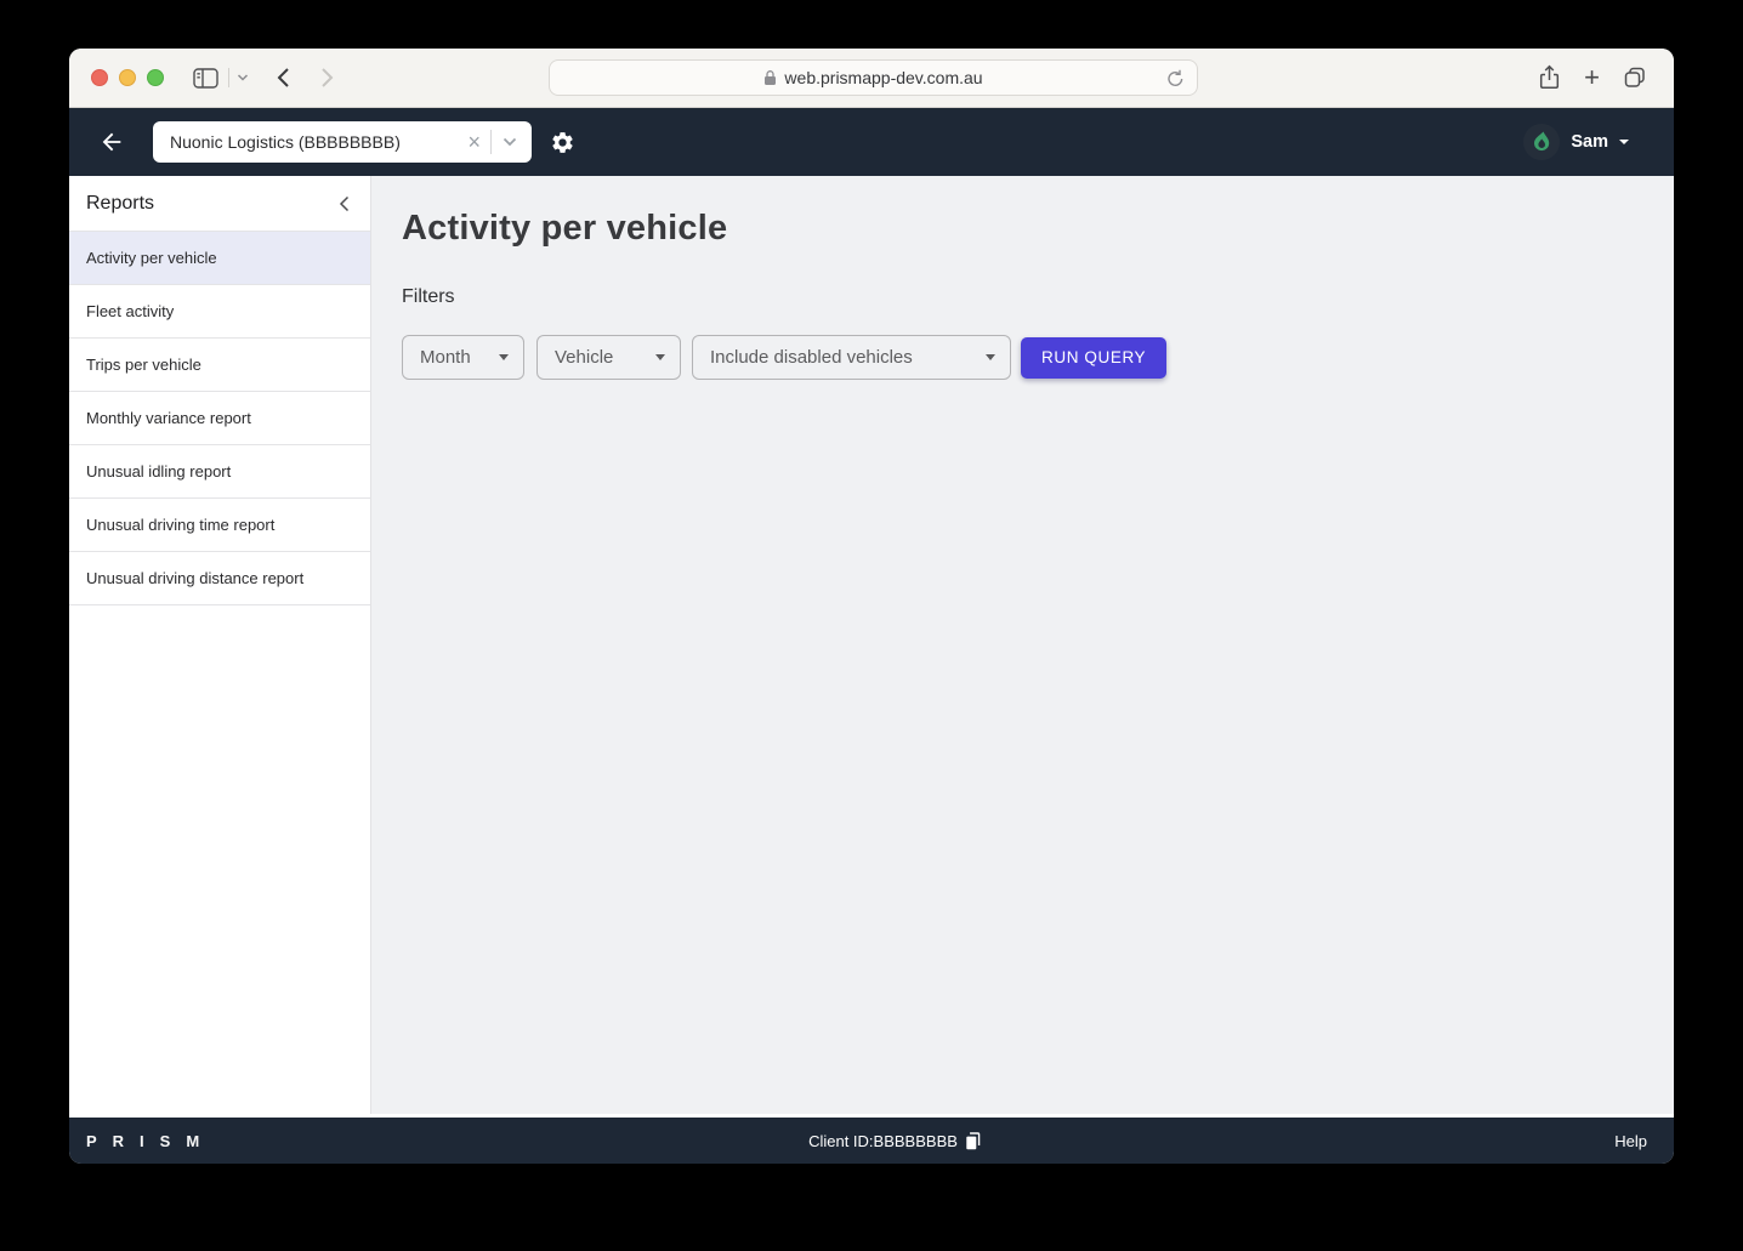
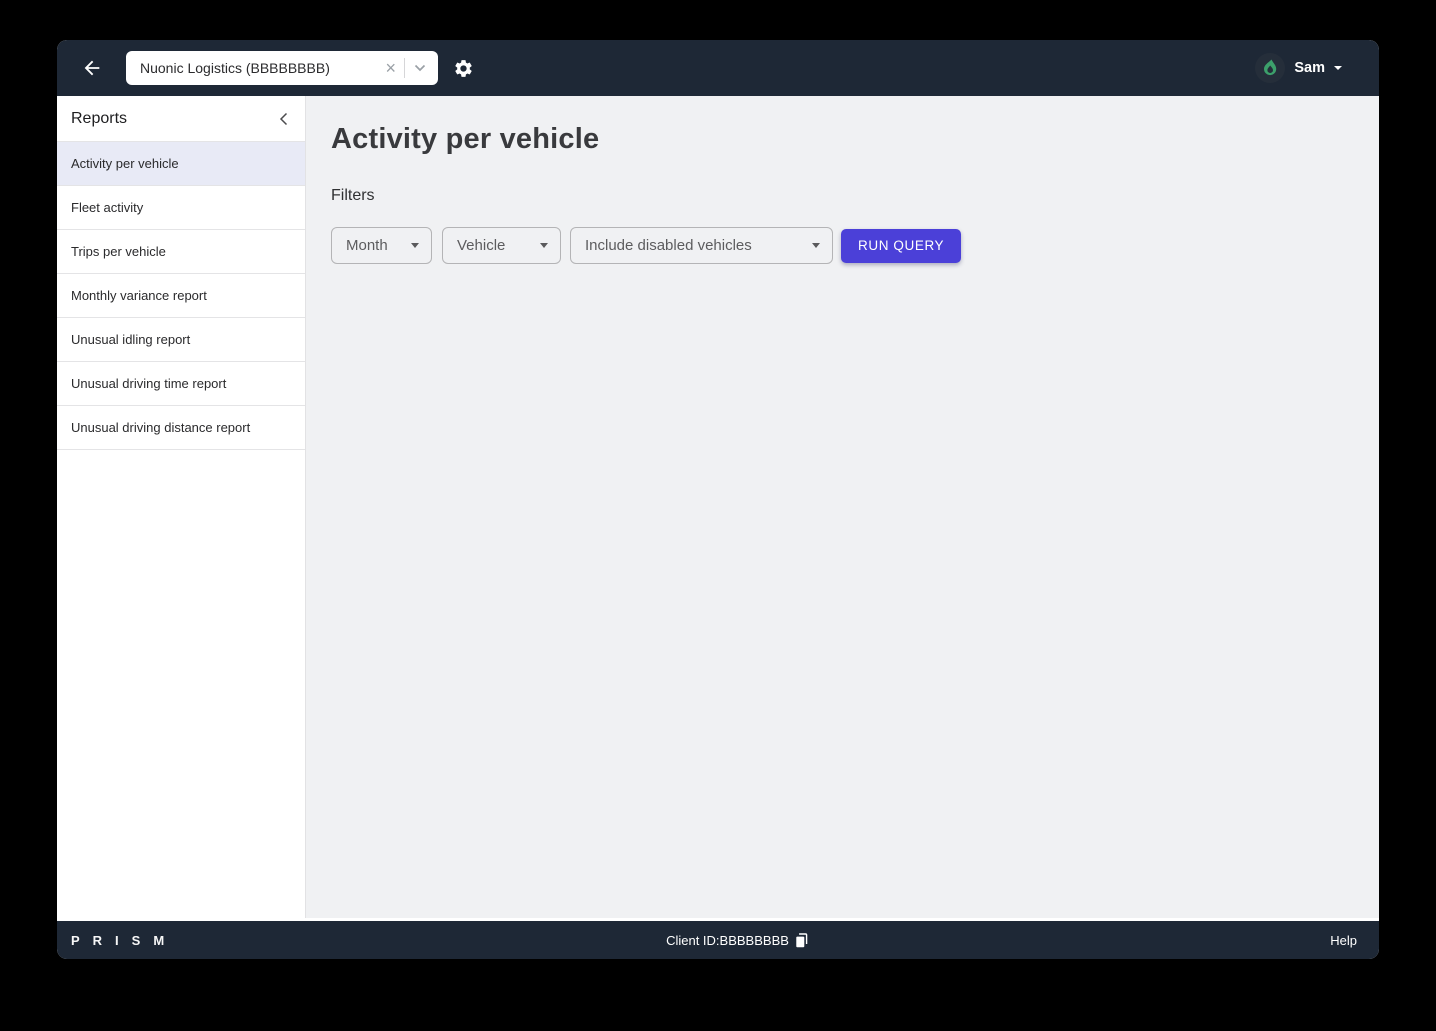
- web.prismapp-dev.com.au
- +
  Nuonic Logistics (BBBBBBBB)
  ×
  Sam
  Reports
  Activity per vehicle
  Fleet activity
  Trips per vehicle
  Monthly variance report
  Unusual idling report
  Unusual driving time report
  Unusual driving distance report
  Activity per vehicle
  Filters
  Month
  Vehicle
  Include disabled vehicles
  RUN QUERY
  PRISM
  Client ID:BBBBBBBB
  Help
